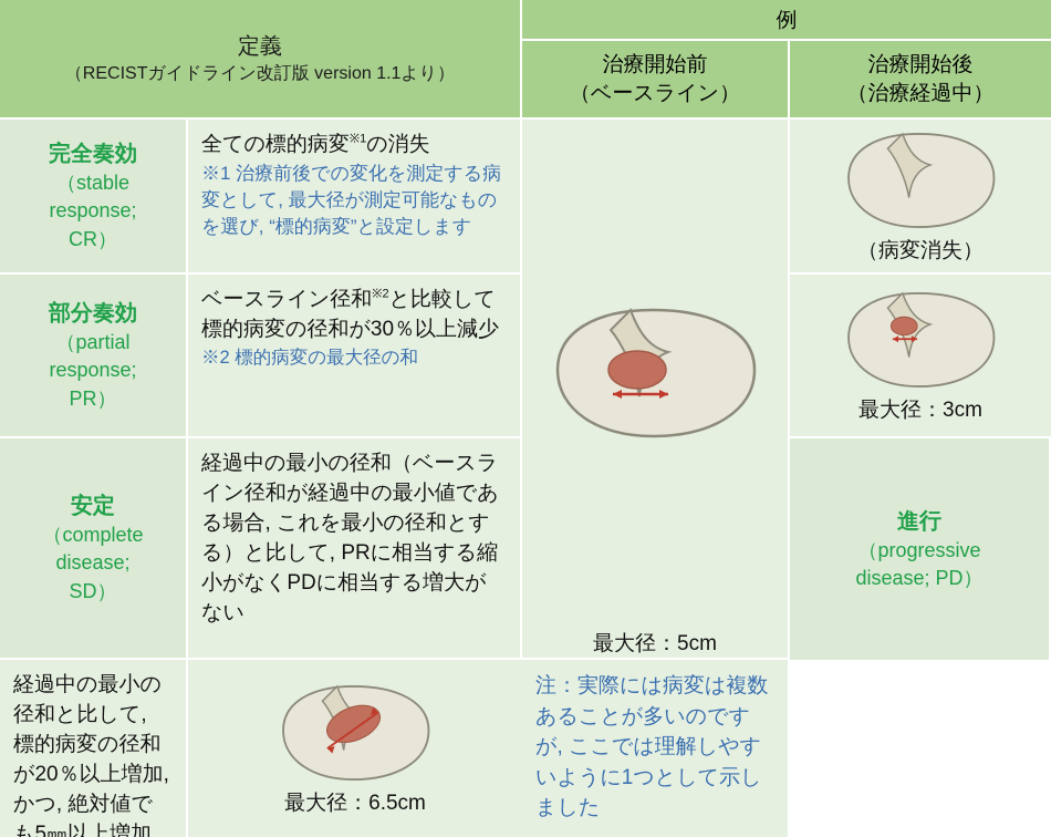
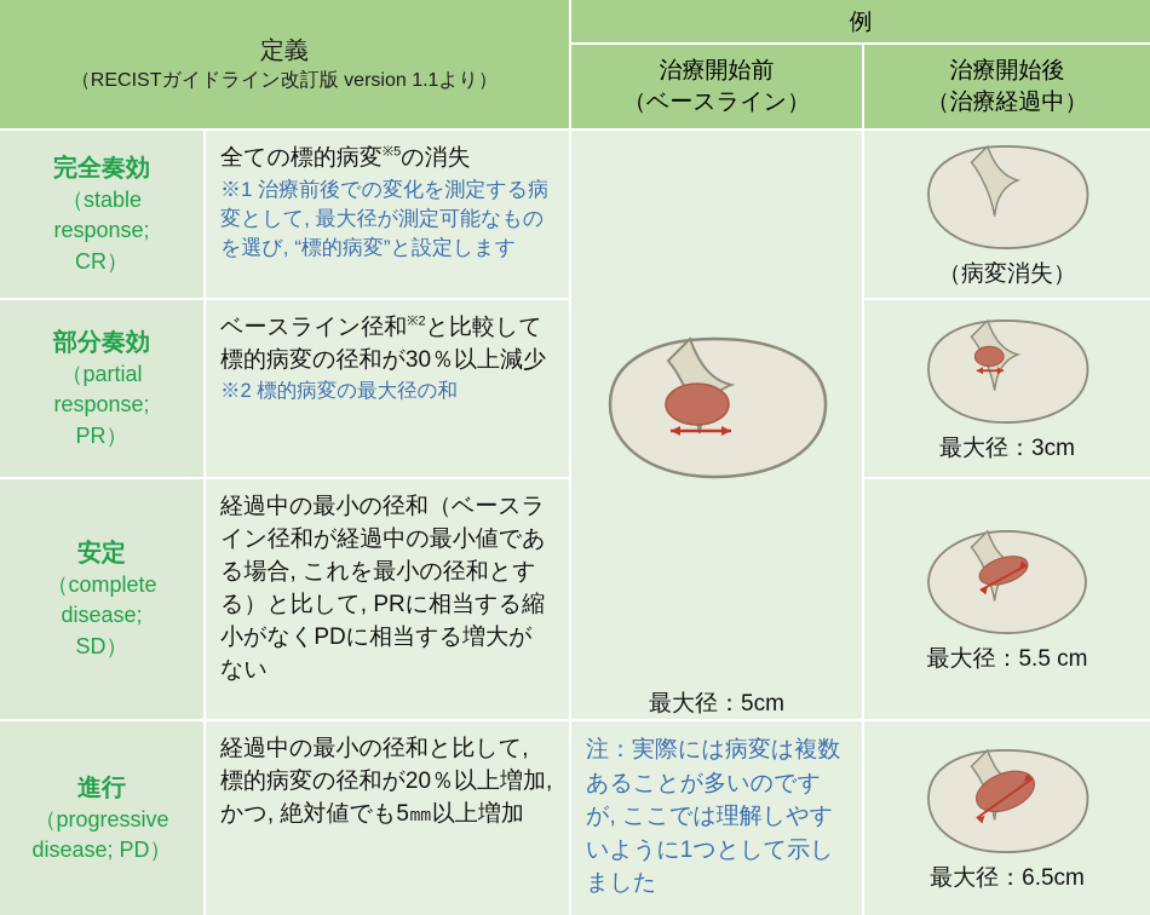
  定義
  （RECISTガイドライン改訂版 version 1.1より）
  例
  治療開始前
  （ベースライン）
  治療開始後
  （治療経過中）
  完全奏効
  （stable
  response;
  CR）
- 全ての標的病変※1の消失
+ 全ての標的病変※5の消失
  ※1 治療前後での変化を測定する病変として, 最大径が測定可能なものを選び, “標的病変”と設定します
  最大径：5cm
  （病変消失）
  部分奏効
  （partial
  response;
  PR）
  ベースライン径和※2と比較して標的病変の径和が30％以上減少
  ※2 標的病変の最大径の和
  最大径：3cm
  安定
  （complete
  disease;
  SD）
  経過中の最小の径和（ベースライン径和が経過中の最小値である場合, これを最小の径和とする）と比して, PRに相当する縮小がなくPDに相当する増大がない
+ 最大径：5.5 cm
  進行
  （progressive
  disease; PD）
  経過中の最小の径和と比して, 標的病変の径和が20％以上増加, かつ, 絶対値でも5㎜以上増加
  注：実際には病変は複数あることが多いのですが, ここでは理解しやすいように1つとして示しました
  最大径：6.5cm
